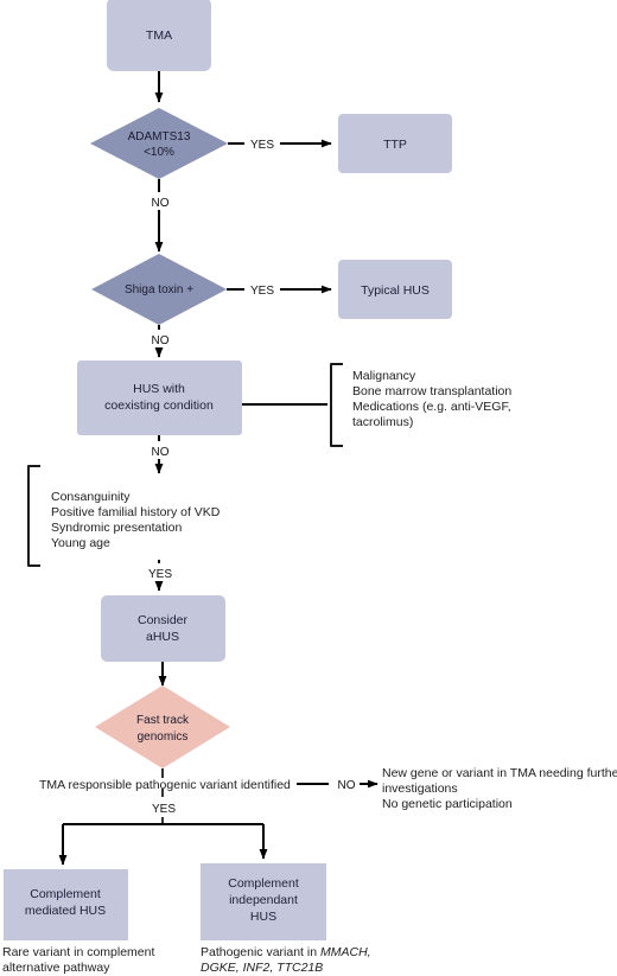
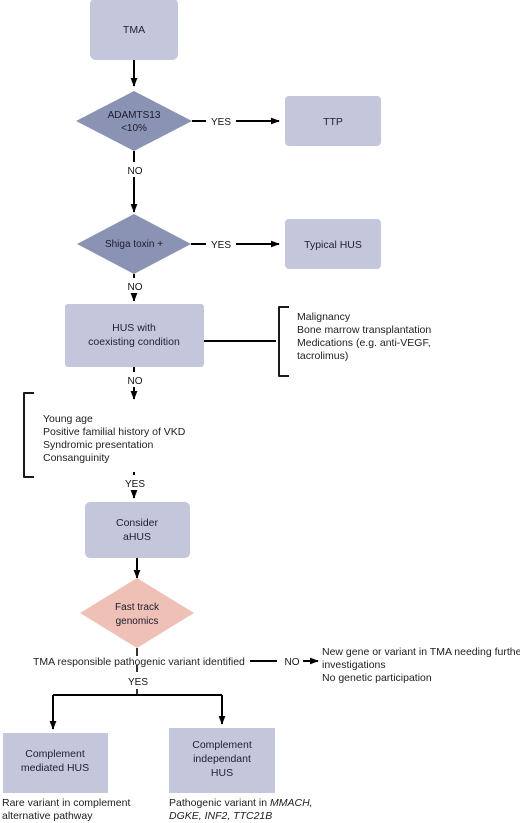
  TMA
  ADAMTS13
  <10%
  YES
  TTP
  NO
  Shiga toxin +
  YES
  Typical HUS
  NO
  HUS with
  coexisting condition
  Malignancy
  Bone marrow transplantation
  Medications (e.g. anti-VEGF,
  tacrolimus)
  NO
- Consanguinity
+ Young age
  Positive familial history of VKD
  Syndromic presentation
- Young age
+ Consanguinity
  YES
  Consider
  aHUS
  Fast track
  genomics
  TMA responsible pathogenic variant identified
  NO
  New gene or variant in TMA needing furthe
  investigations
  No genetic participation
  YES
  Complement
  mediated HUS
  Complement
  independant
  HUS
  Rare variant in complement
  alternative pathway
  Pathogenic variant in MMACH,
  DGKE, INF2, TTC21B
